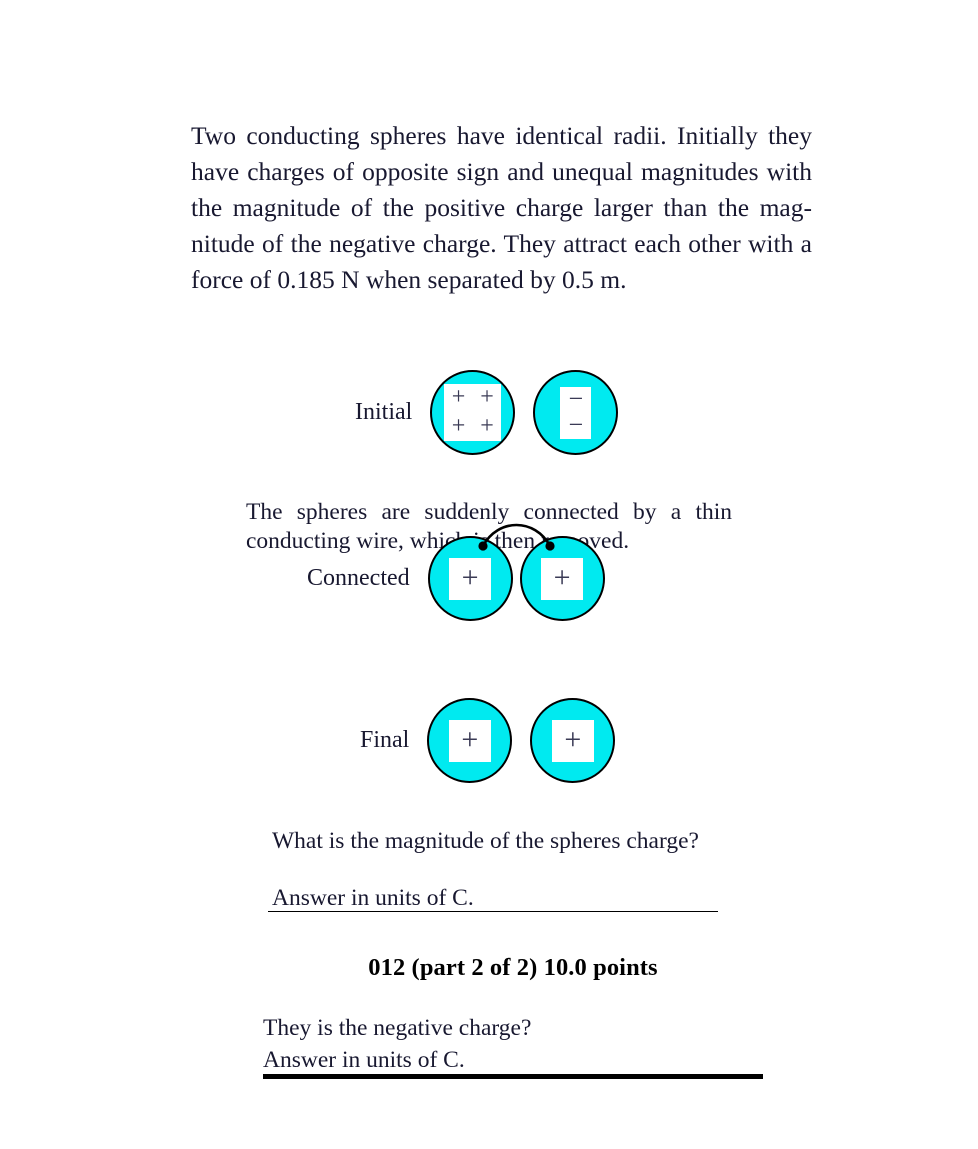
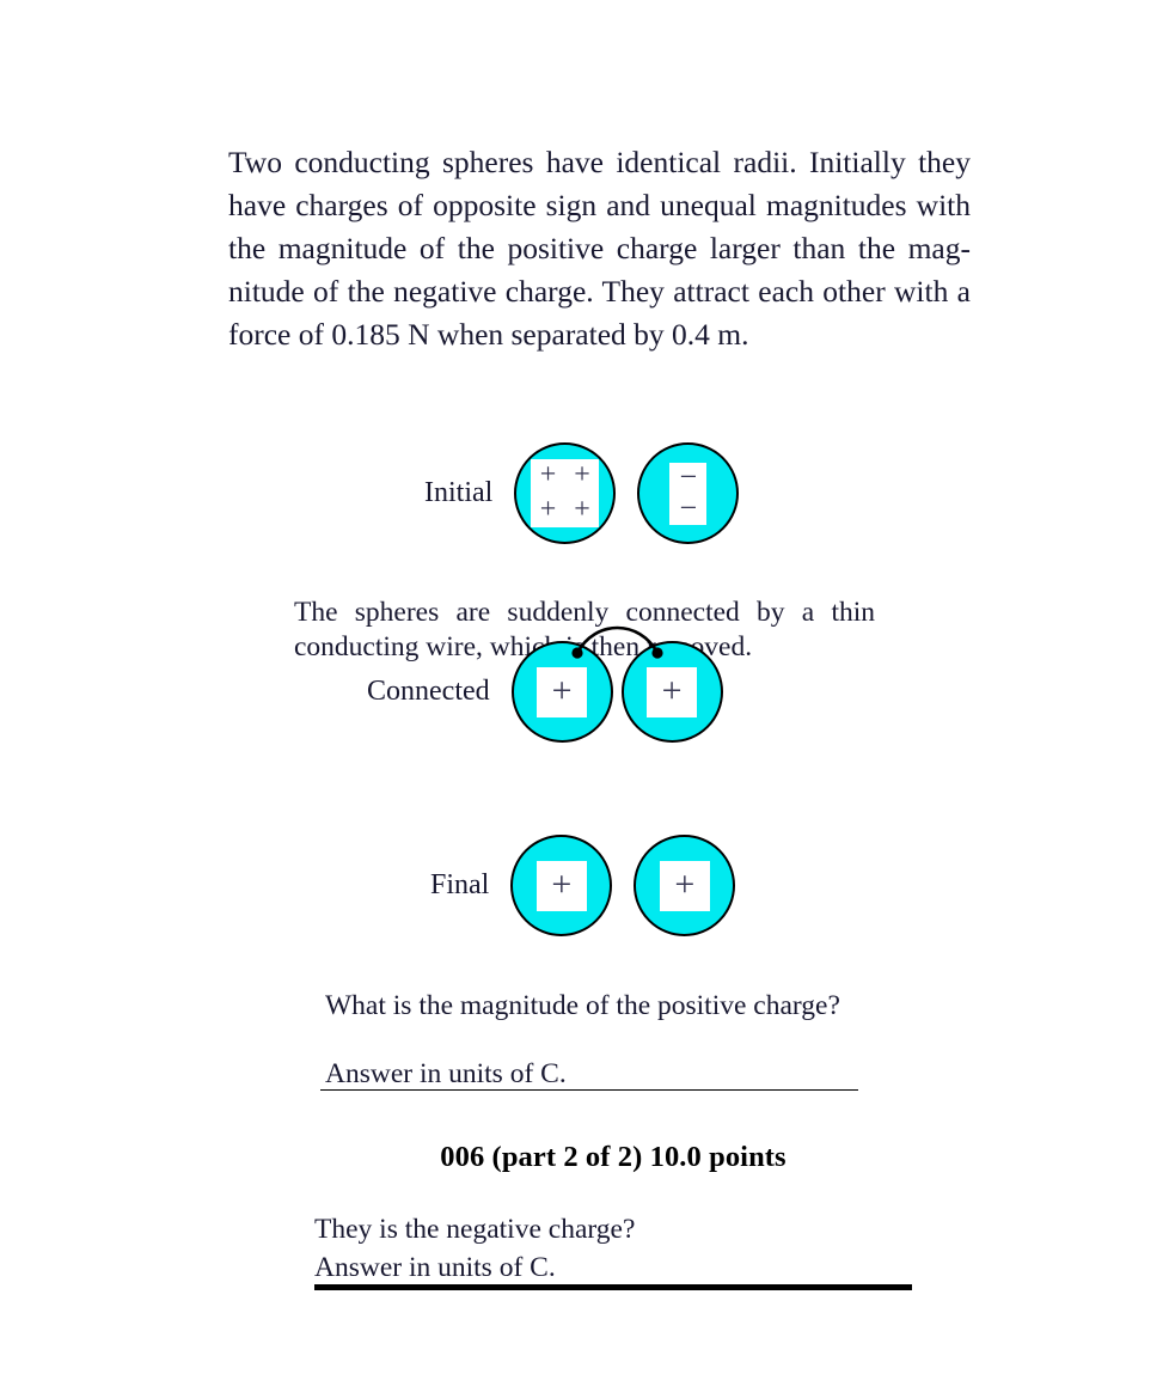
- Two conducting spheres have identical radii. Initially they have charges of opposite sign and unequal magnitudes with the magnitude of the positive charge larger than the mag­nitude of the negative charge. They attract each other with a force of 0.185 N when sepa­rated by 0.5 m.
+ Two conducting spheres have identical radii. Initially they have charges of opposite sign and unequal magnitudes with the magnitude of the positive charge larger than the mag­nitude of the negative charge. They attract each other with a force of 0.185 N when sepa­rated by 0.4 m.
  Initial
  +
  +
  +
  +
  −
  −
  The spheres are suddenly connected by a thin conducting wire, whi thenved.
  Connected
  +
  +
  Final
  +
  +
- What is the magnitude of the spheres charge?
+ What is the magnitude of the positive charge?
  Answer in units of C.
- 012 (part 2 of 2) 10.0 points
+ 006 (part 2 of 2) 10.0 points
  They is the negative charge?
  Answer in units of C.
